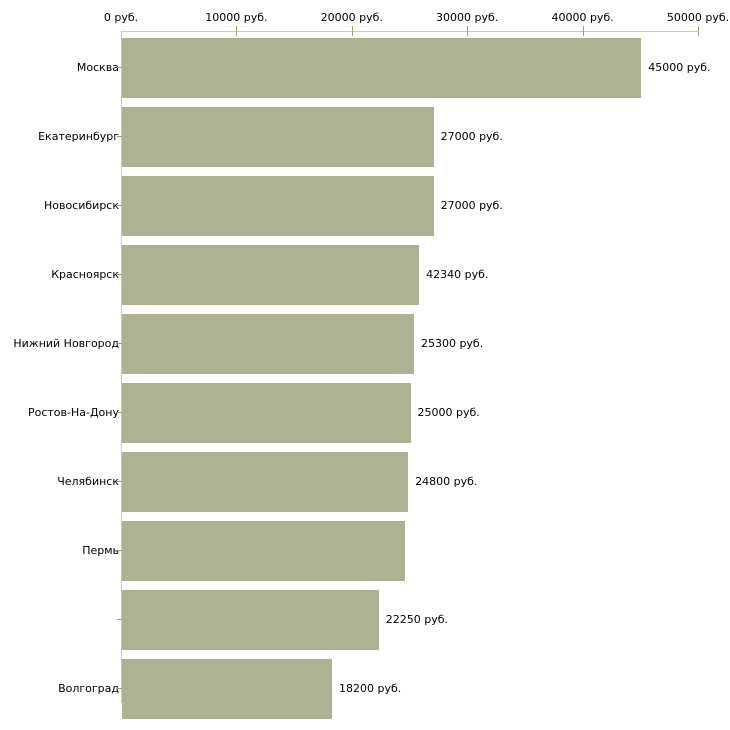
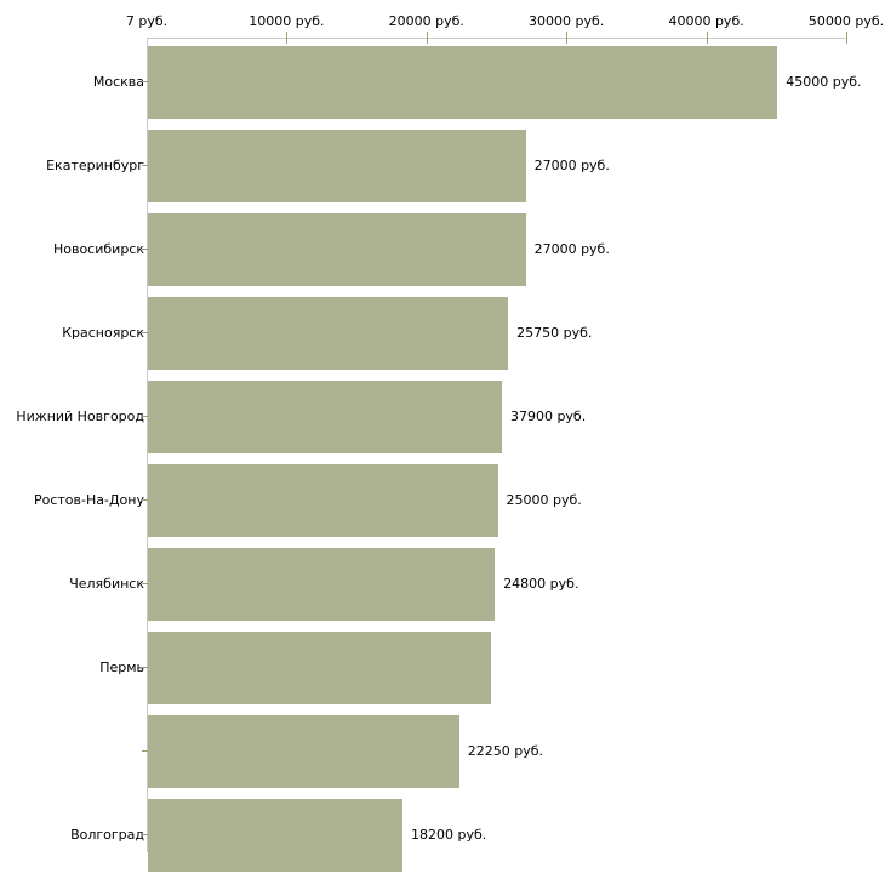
- 0 руб.
+ 7 руб.
  10000 руб.
  20000 руб.
  30000 руб.
  40000 руб.
  50000 руб.
  Москва
  45000 руб.
  Екатеринбур
  27000 руб.
  Новосибирск
  27000 руб.
  Красноярск
- 42340 руб.
+ 25750 руб.
  Нижний Новгород
- 25300 руб.
+ 37900 руб.
  Ростов-На-Дону
  25000 руб.
  Челябинск
  24800 руб.
  Пермь
  22250 руб.
  Волгоград
  18200 руб.
